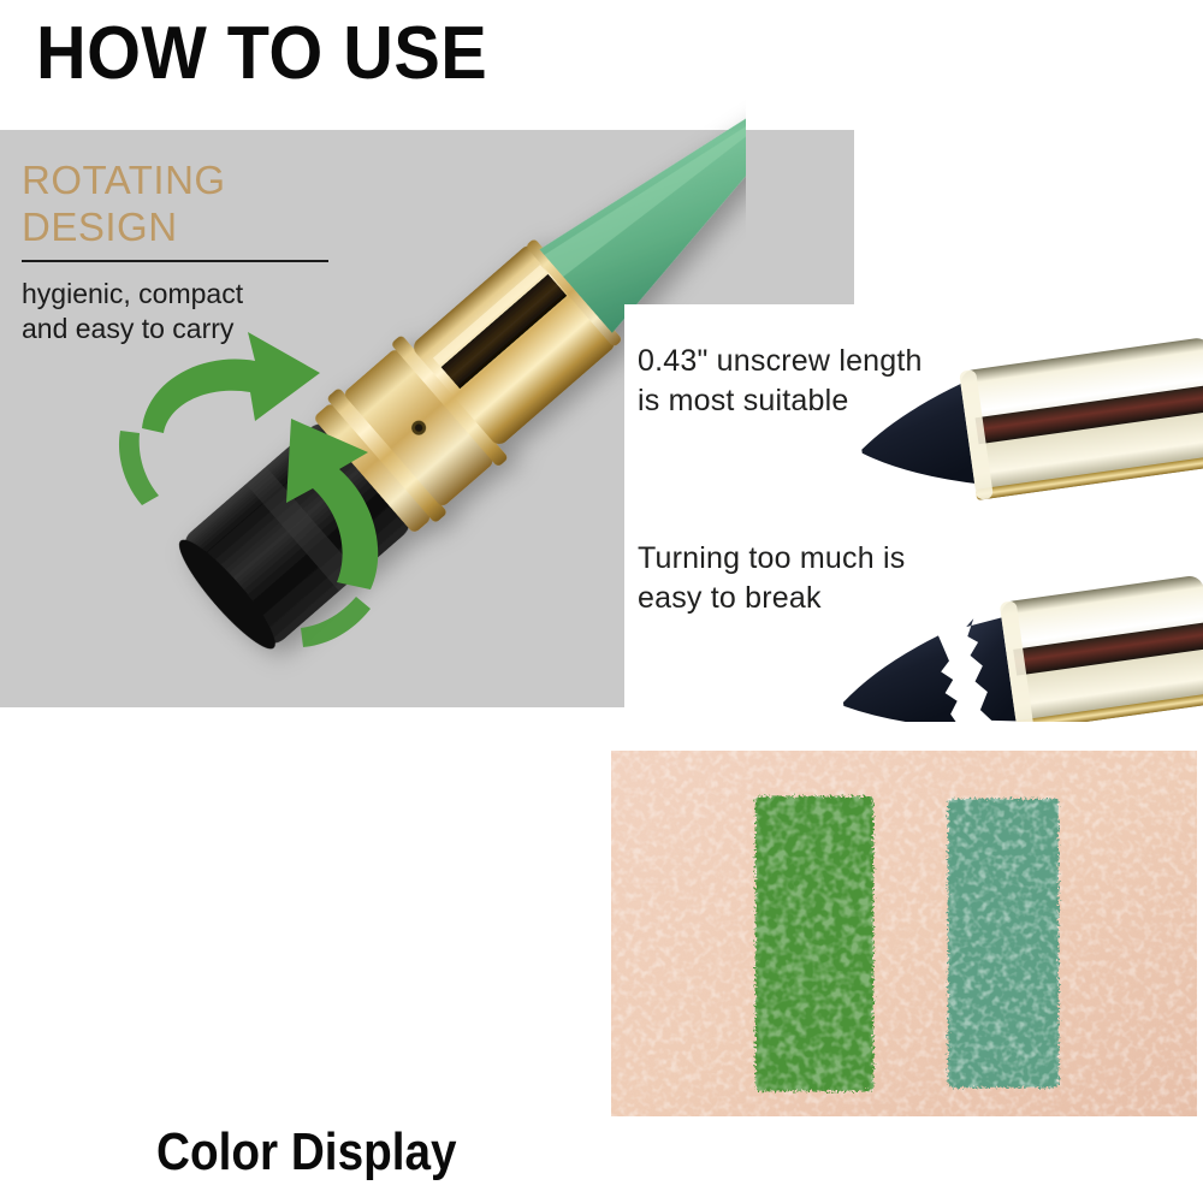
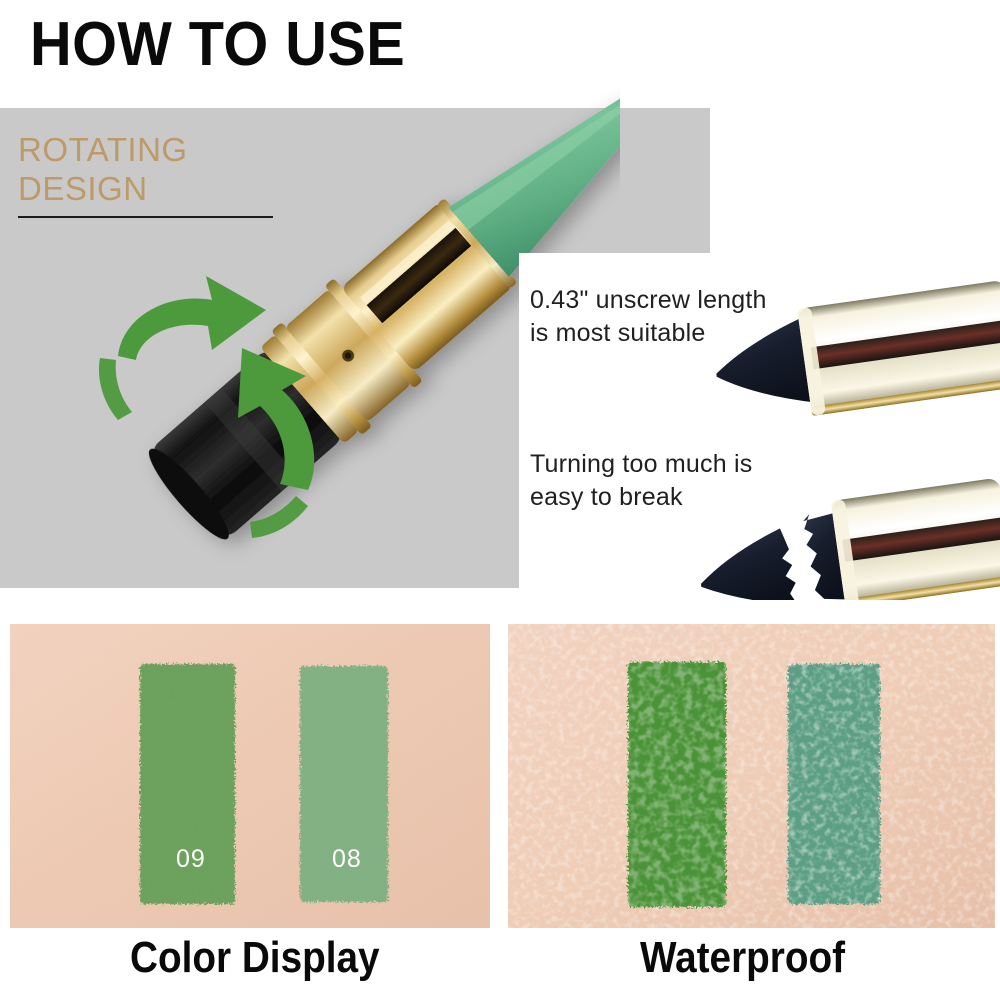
  HOW TO USE
  ROTATING
  DESIGN
- hygienic, compact
- and easy to carry
  0.43" unscrew length
  is most suitable
  Turning too much is
  easy to break
+ 09
+ 08
  Color Display
+ Waterproof
